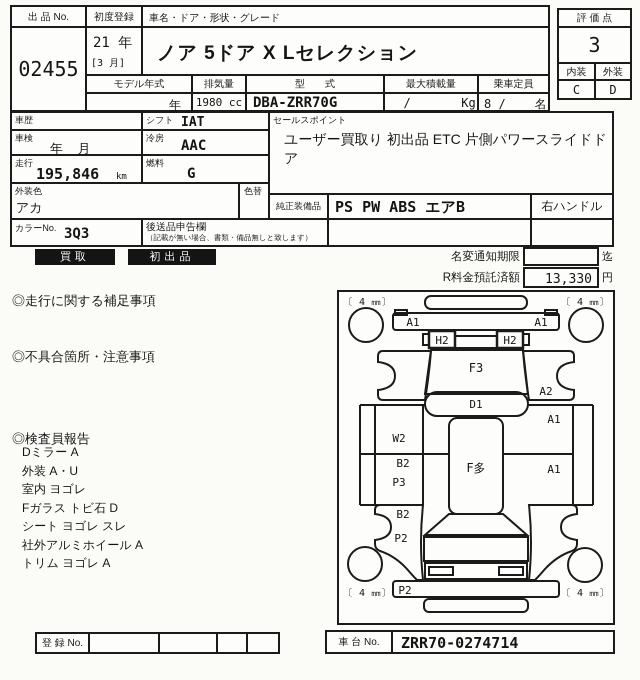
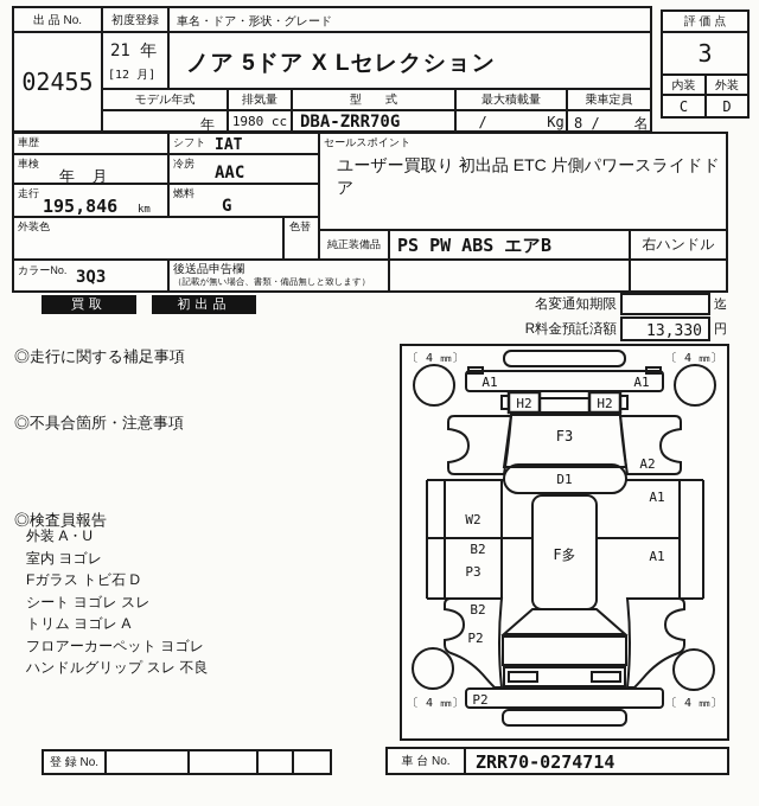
  出 品 No.
  02455
  初度登録
  21 年
- [3 月]
+ [12 月]
  車名・ドア・形状・グレード
  ノア 5ドア X Lセレクション
  モデル年式
  排気量
  型 式
  最大積載量
  乗車定員
  年
  1980 cc
  DBA-ZRR70G
  / Kg
  8 / 名
  評 価 点
  3
  内装
  外装
  C
  D
  車歴
  シフト
  IAT
  車検
  年 月
  冷房
  AAC
  走行
  195,846
  km
  燃料
  G
  外装色
- アカ
  色替
  カラーNo.
  3Q3
  後送品申告欄
  （記載が無い場合、書類・備品無しと致します）
  セールスポイント
  ユーザー買取り 初出品 ETC 片側パワースライドドア
  純正装備品
  PS PW ABS エアB
  右ハンドル
  買取
  初出品
  名変通知期限
  迄
  R料金預託済額
  13,330
  円
  ◎走行に関する補足事項
  ◎不具合箇所・注意事項
  ◎検査員報告
- Dミラー A
  外装 A・U
  室内 ヨゴレ
  Fガラス トビ石 D
  シート ヨゴレ スレ
- 社外アルミホイール A
  トリム ヨゴレ A
+ フロアーカーペット ヨゴレ
+ ハンドルグリップ スレ 不良
  〔 4 ㎜〕
  〔 4 ㎜〕
  〔 4 ㎜〕
  〔 4 ㎜〕
  A1
  A1
  H2
  H2
  F3
  A2
  D1
  W2
  B2
  P3
  F多
  A1
  A1
  B2
  P2
  P2
  登 録 No.
  車 台 No.
  ZRR70-0274714
